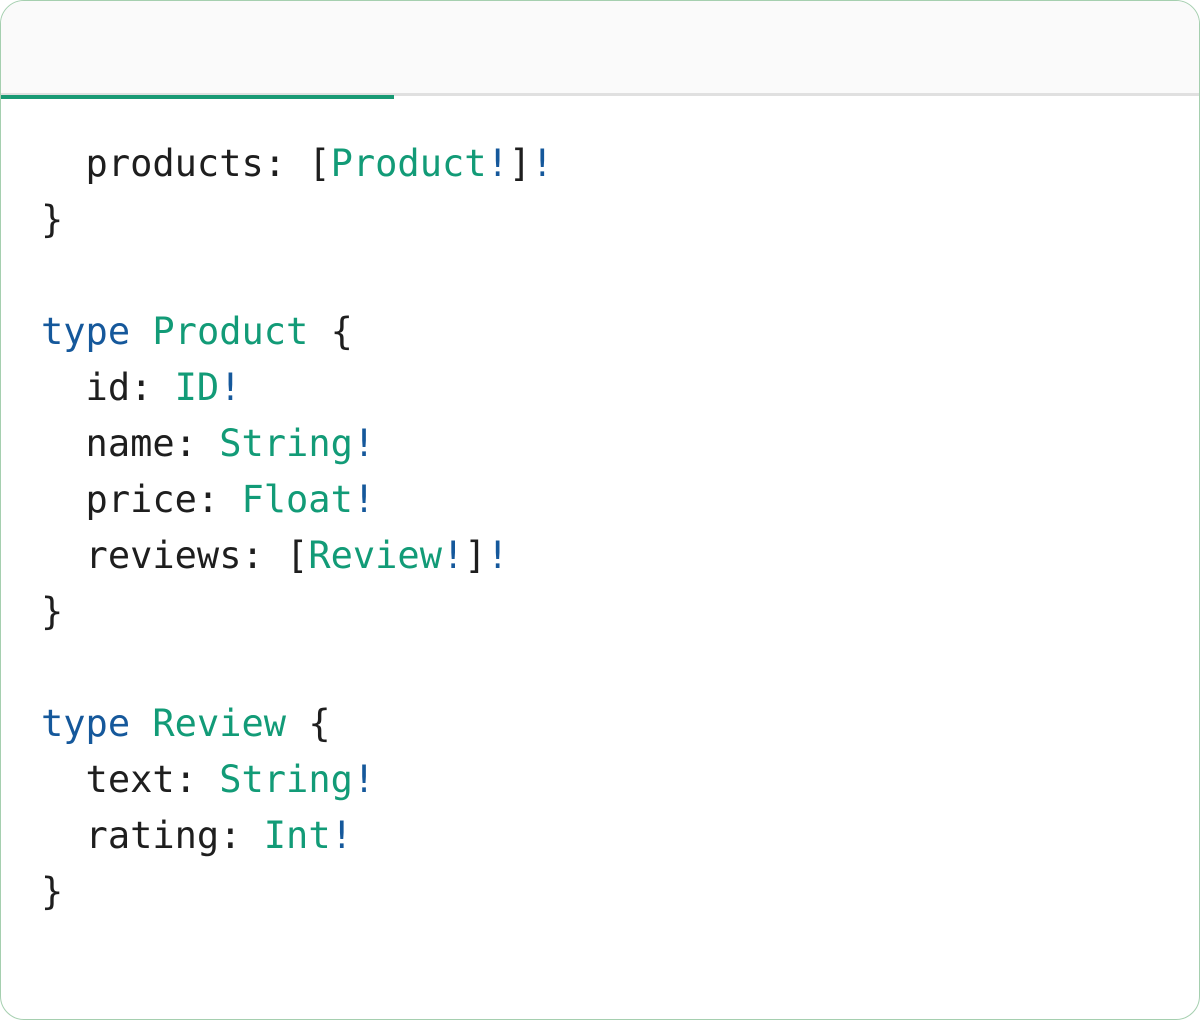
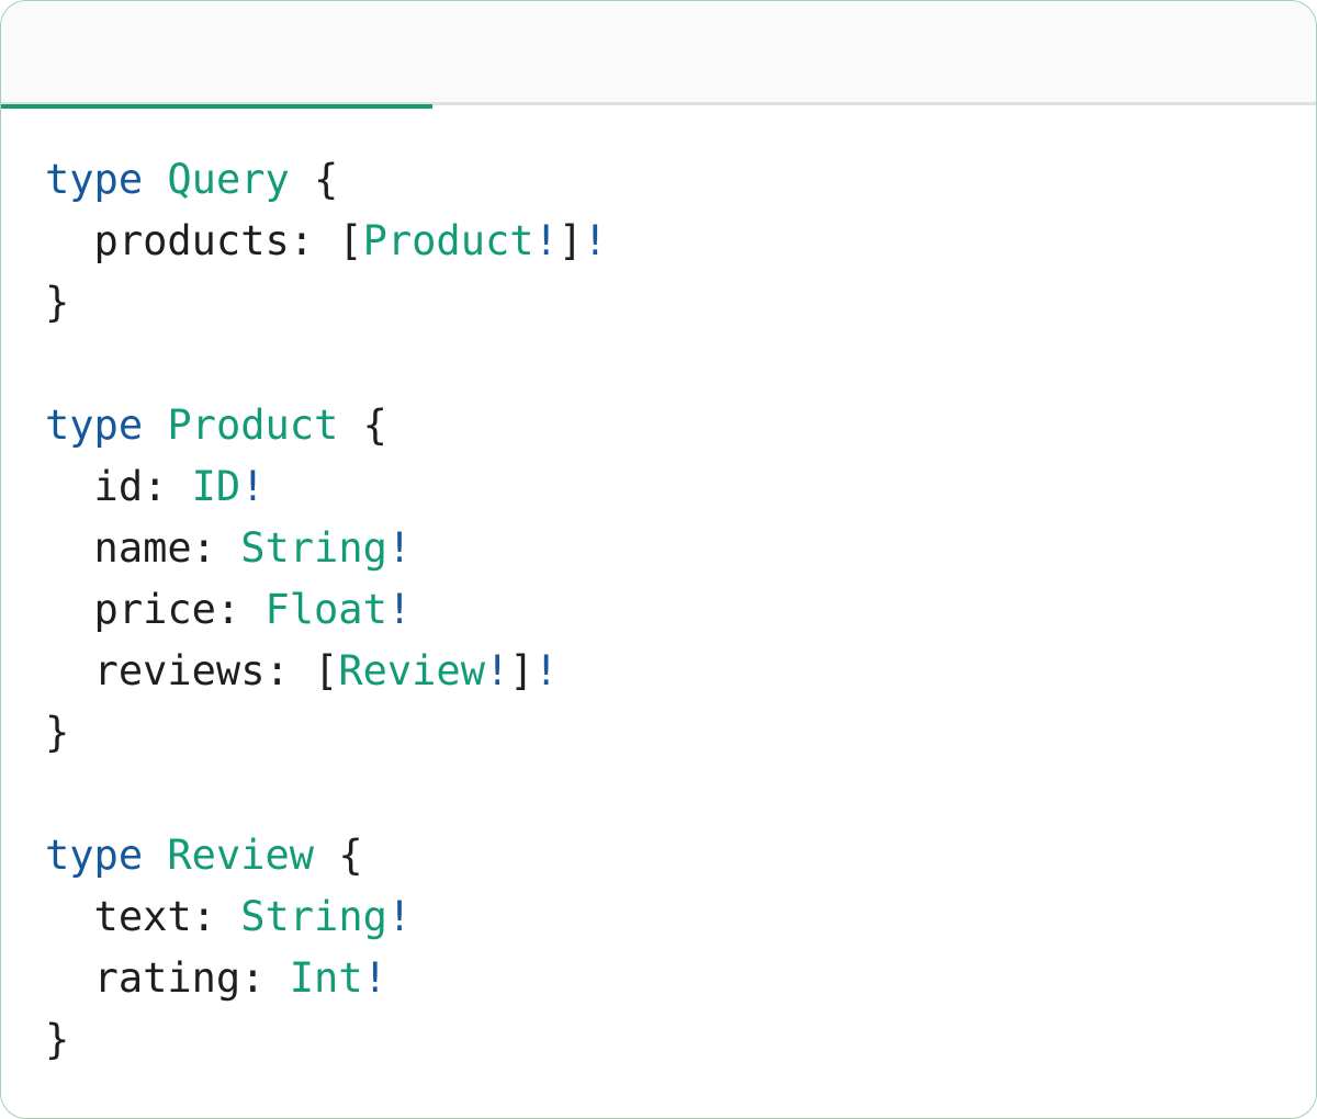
+ type Query {
  products: [Product!]!
  }
  type Product {
  id: ID!
  name: String!
  price: Float!
  reviews: [Review!]!
  }
  type Review {
  text: String!
  rating: Int!
  }
